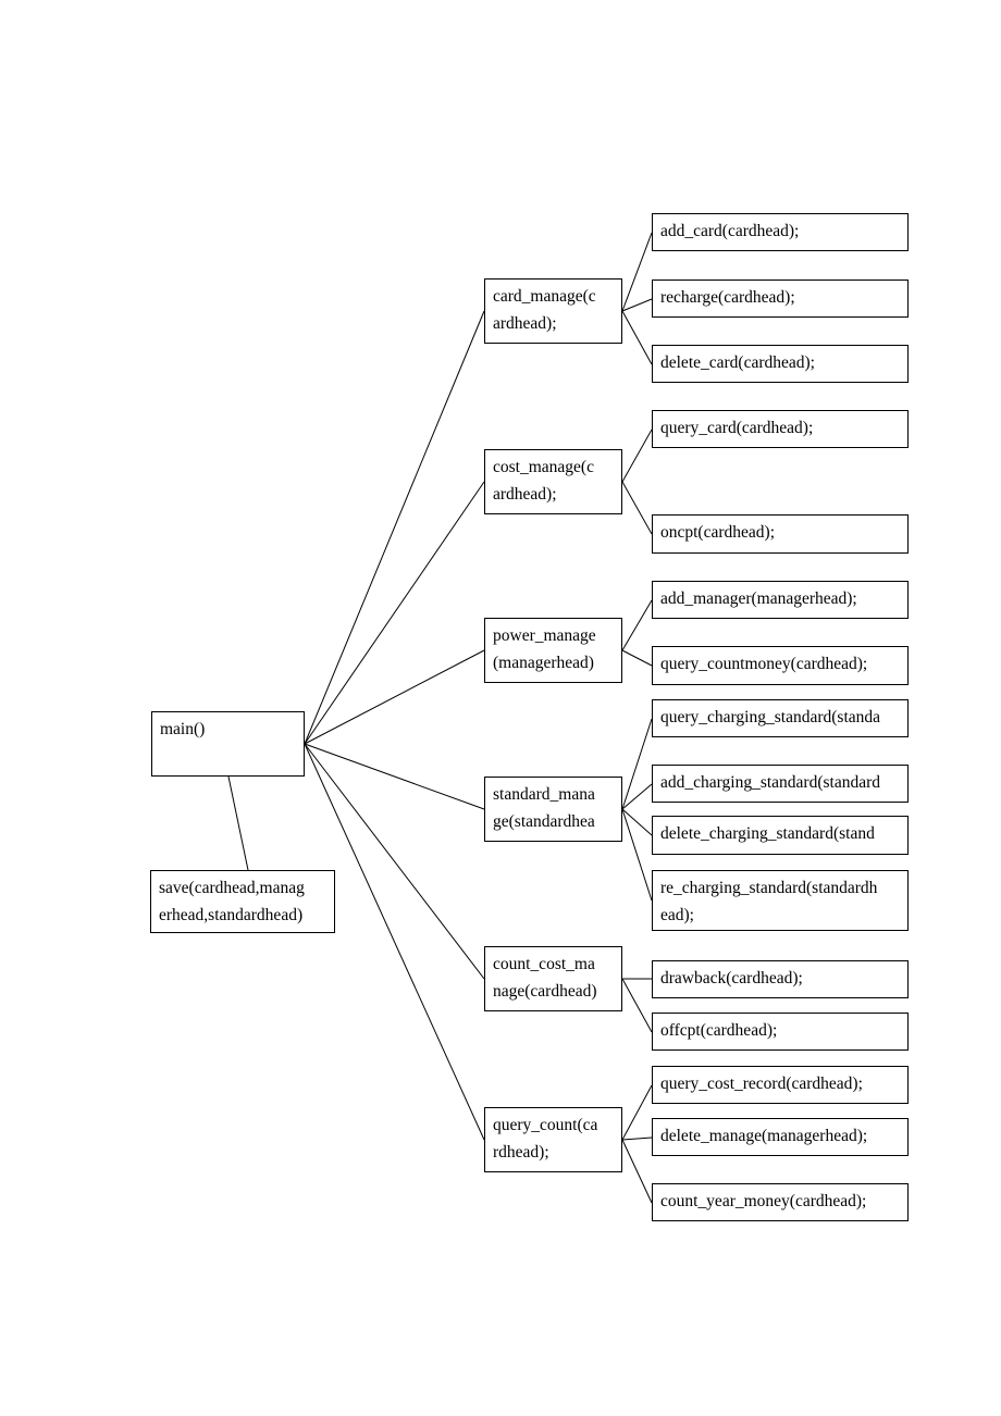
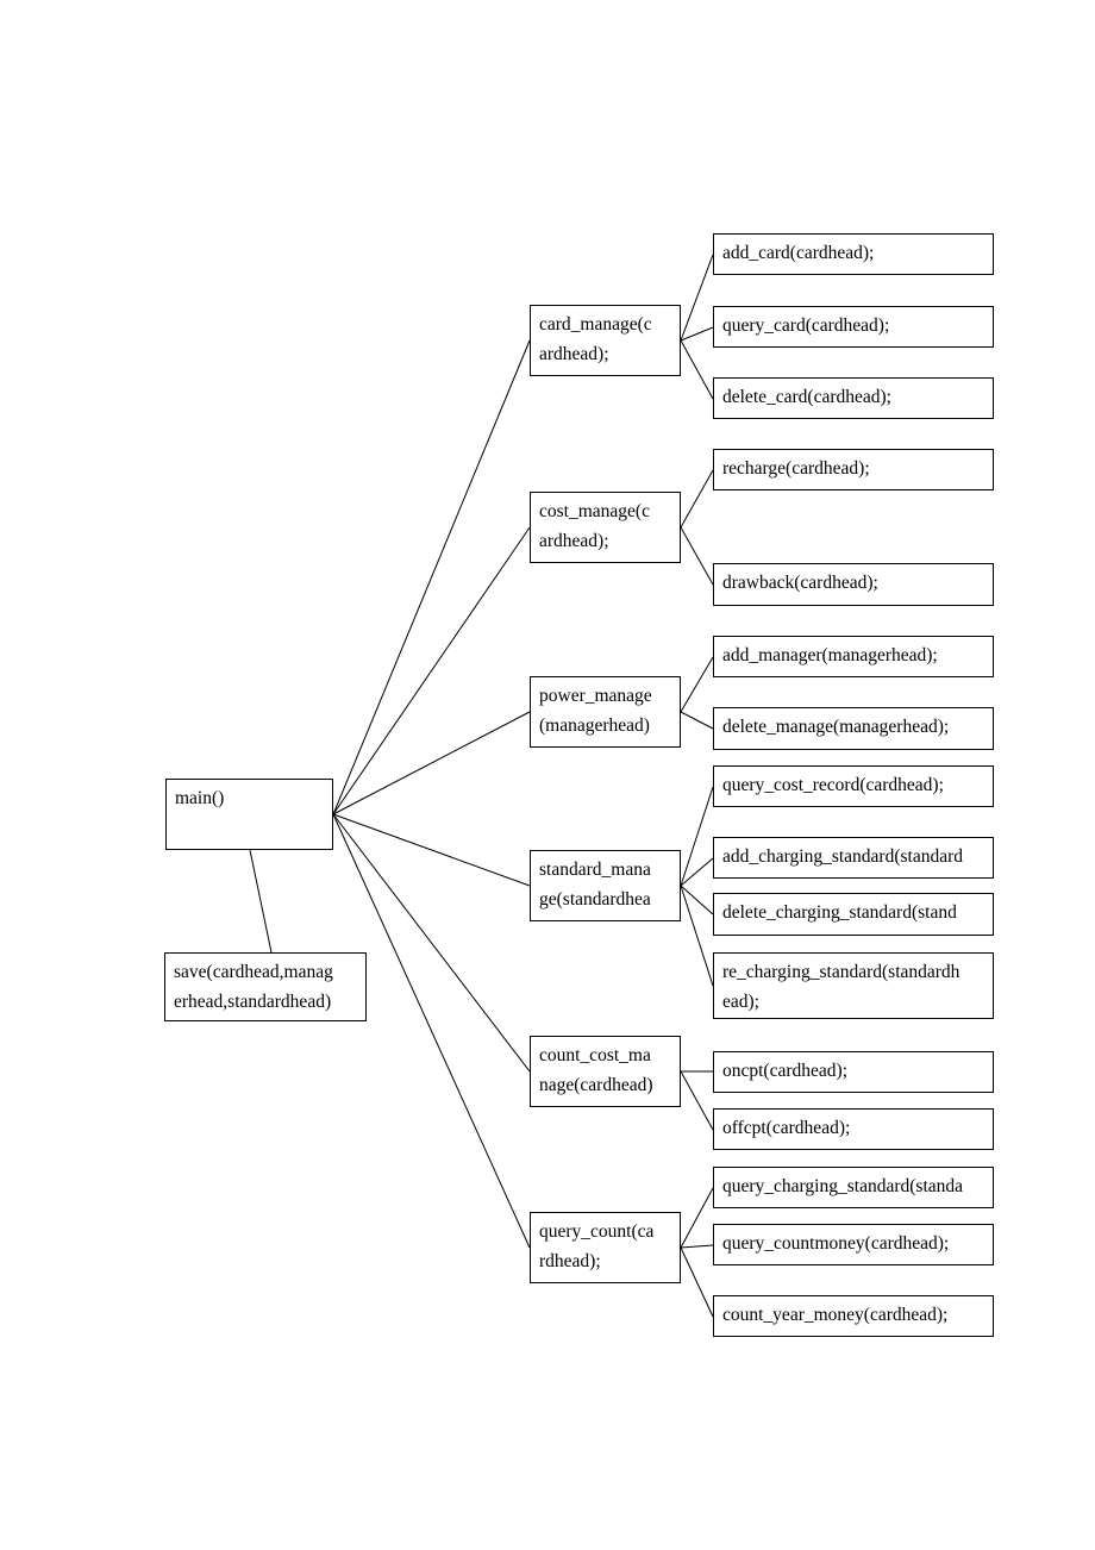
  main()
  save(cardhead,manag
  erhead,standardhead)
  card_manage(c
  ardhead);
  cost_manage(c
  ardhead);
  power_manage
  (managerhead)
  standard_mana
  ge(standardhea
  count_cost_ma
  nage(cardhead)
  query_count(ca
  rdhead);
  add_card(cardhead);
- recharge(cardhead);
+ query_card(cardhead);
  delete_card(cardhead);
- query_card(cardhead);
+ recharge(cardhead);
- oncpt(cardhead);
+ drawback(cardhead);
  add_manager(managerhead);
- query_countmoney(cardhead);
+ delete_manage(managerhead);
- query_charging_standard(standa
+ query_cost_record(cardhead);
  add_charging_standard(standard
  delete_charging_standard(stand
  re_charging_standard(standardh
  ead);
- drawback(cardhead);
+ oncpt(cardhead);
  offcpt(cardhead);
- query_cost_record(cardhead);
+ query_charging_standard(standa
- delete_manage(managerhead);
+ query_countmoney(cardhead);
  count_year_money(cardhead);
